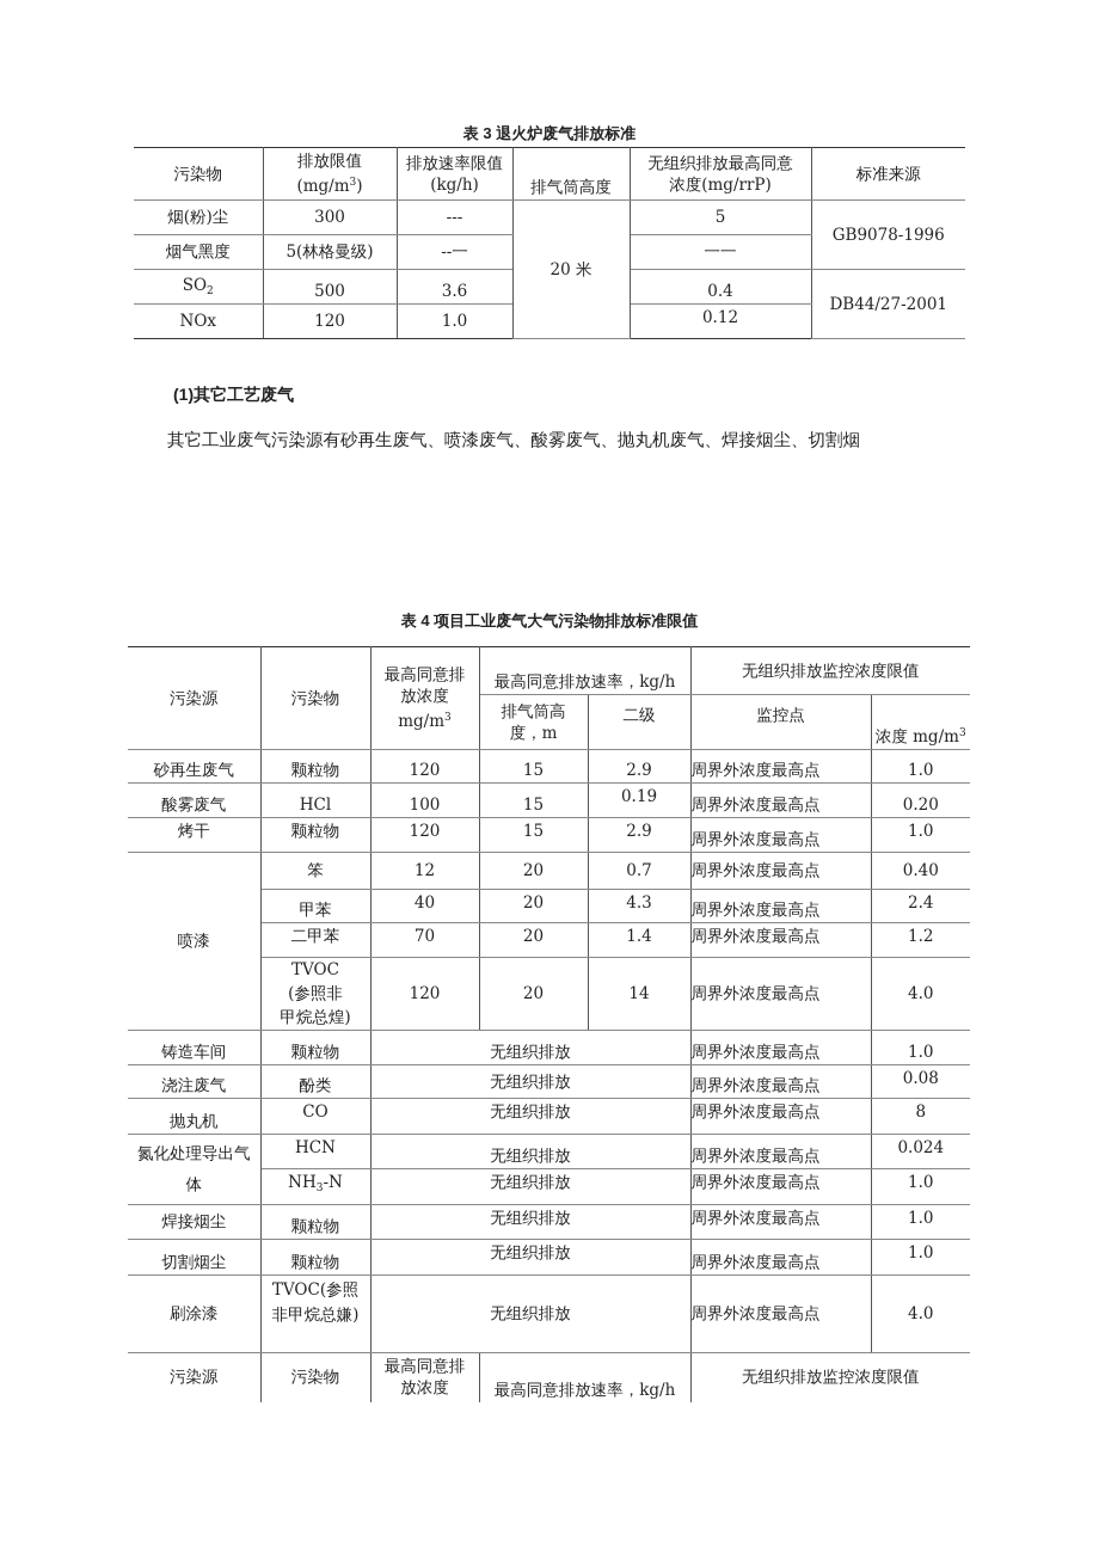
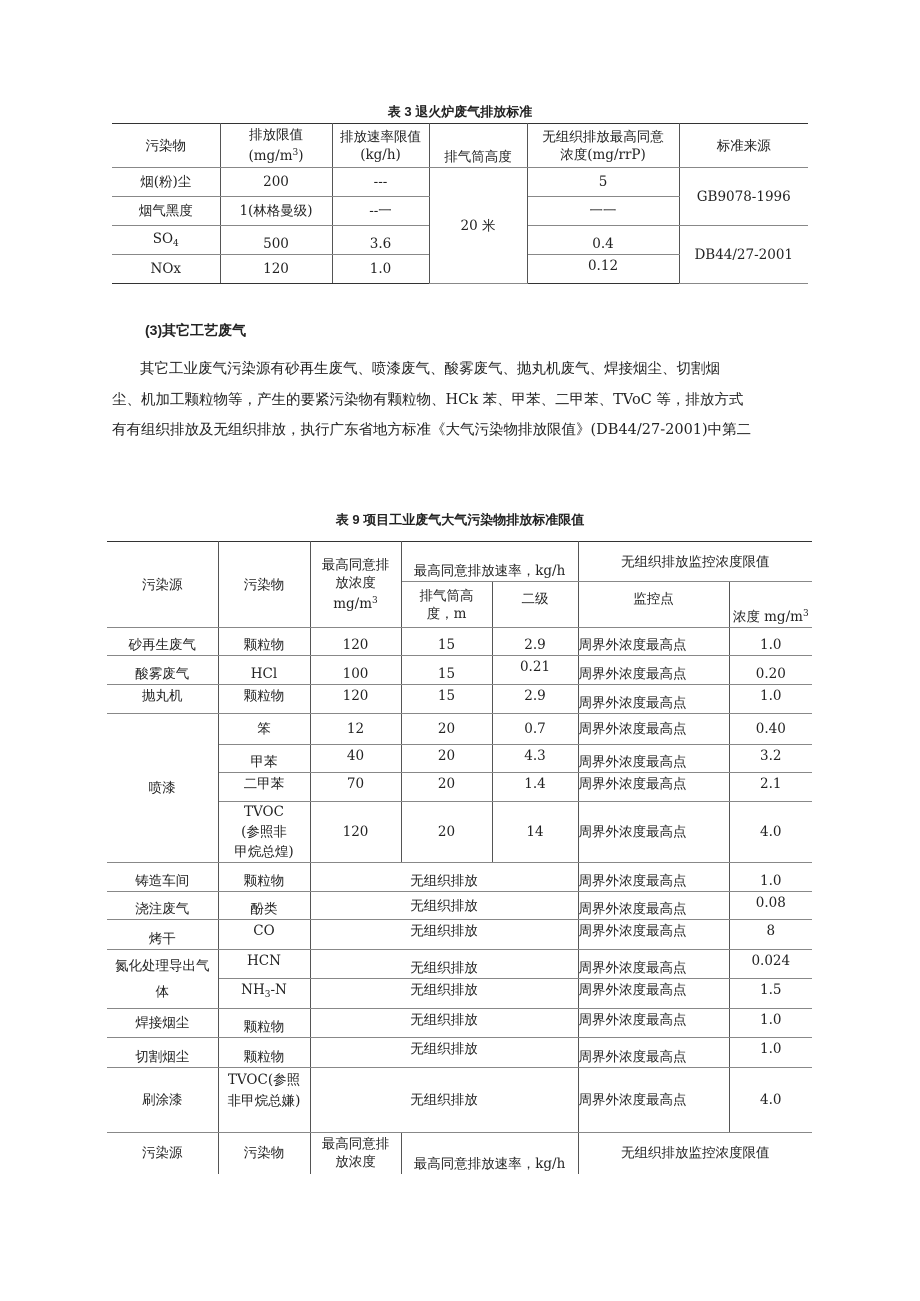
  表 3 退火炉废气排放标准
  污染物	排放限值 (mg/m3)	排放速率限值 (kg/h)	排气筒高度	无组织排放最高同意 浓度(mg/rrP)	标准来源
- 烟(粉)尘	300	---	20 米	5	GB9078-1996
+ 烟(粉)尘	200	---	20 米	5	GB9078-1996
- 烟气黑度	5(林格曼级)	--一	一一
+ 烟气黑度	1(林格曼级)	--一	一一
- SO2	500	3.6	0.4	DB44/27-2001
+ SO4	500	3.6	0.4	DB44/27-2001
  NOx	120	1.0	0.12
- (1)其它工艺废气
+ (3)其它工艺废气
  其它工业废气污染源有砂再生废气、喷漆废气、酸雾废气、抛丸机废气、焊接烟尘、切割烟
+ 尘、机加工颗粒物等，产生的要紧污染物有颗粒物、HCk 苯、甲苯、二甲苯、TVoC 等，排放方式
+ 有有组织排放及无组织排放，执行广东省地方标准《大气污染物排放限值》(DB44/27-2001)中第二
- 表 4 项目工业废气大气污染物排放标准限值
+ 表 9 项目工业废气大气污染物排放标准限值
  污染源	污染物	最高同意排 放浓度 mg/m3	最高同意排放速率，kg/h	无组织排放监控浓度限值
  排气筒高 度，m	二级	监控点	浓度 mg/m3
  砂再生废气	颗粒物	120	15	2.9	周界外浓度最高点	1.0
- 酸雾废气	HCl	100	15	0.19	周界外浓度最高点	0.20
+ 酸雾废气	HCl	100	15	0.21	周界外浓度最高点	0.20
- 烤干	颗粒物	120	15	2.9	周界外浓度最高点	1.0
+ 抛丸机	颗粒物	120	15	2.9	周界外浓度最高点	1.0
  喷漆	笨	12	20	0.7	周界外浓度最高点	0.40
- 甲苯	40	20	4.3	周界外浓度最高点	2.4
+ 甲苯	40	20	4.3	周界外浓度最高点	3.2
- 二甲苯	70	20	1.4	周界外浓度最高点	1.2
+ 二甲苯	70	20	1.4	周界外浓度最高点	2.1
  TVOC (参照非 甲烷总煌)	120	20	14	周界外浓度最高点	4.0
  铸造车间	颗粒物	无组织排放	周界外浓度最高点	1.0
  浇注废气	酚类	无组织排放	周界外浓度最高点	0.08
- 抛丸机	CO	无组织排放	周界外浓度最高点	8
+ 烤干	CO	无组织排放	周界外浓度最高点	8
  氮化处理导出气体	HCN	无组织排放	周界外浓度最高点	0.024
- NH3-N	无组织排放	周界外浓度最高点	1.0
+ NH3-N	无组织排放	周界外浓度最高点	1.5
  焊接烟尘	颗粒物	无组织排放	周界外浓度最高点	1.0
  切割烟尘	颗粒物	无组织排放	周界外浓度最高点	1.0
  刷涂漆	TVOC(参照 非甲烷总嫌)	无组织排放	周界外浓度最高点	4.0
  污染源	污染物	最高同意排 放浓度	最高同意排放速率，kg/h	无组织排放监控浓度限值
